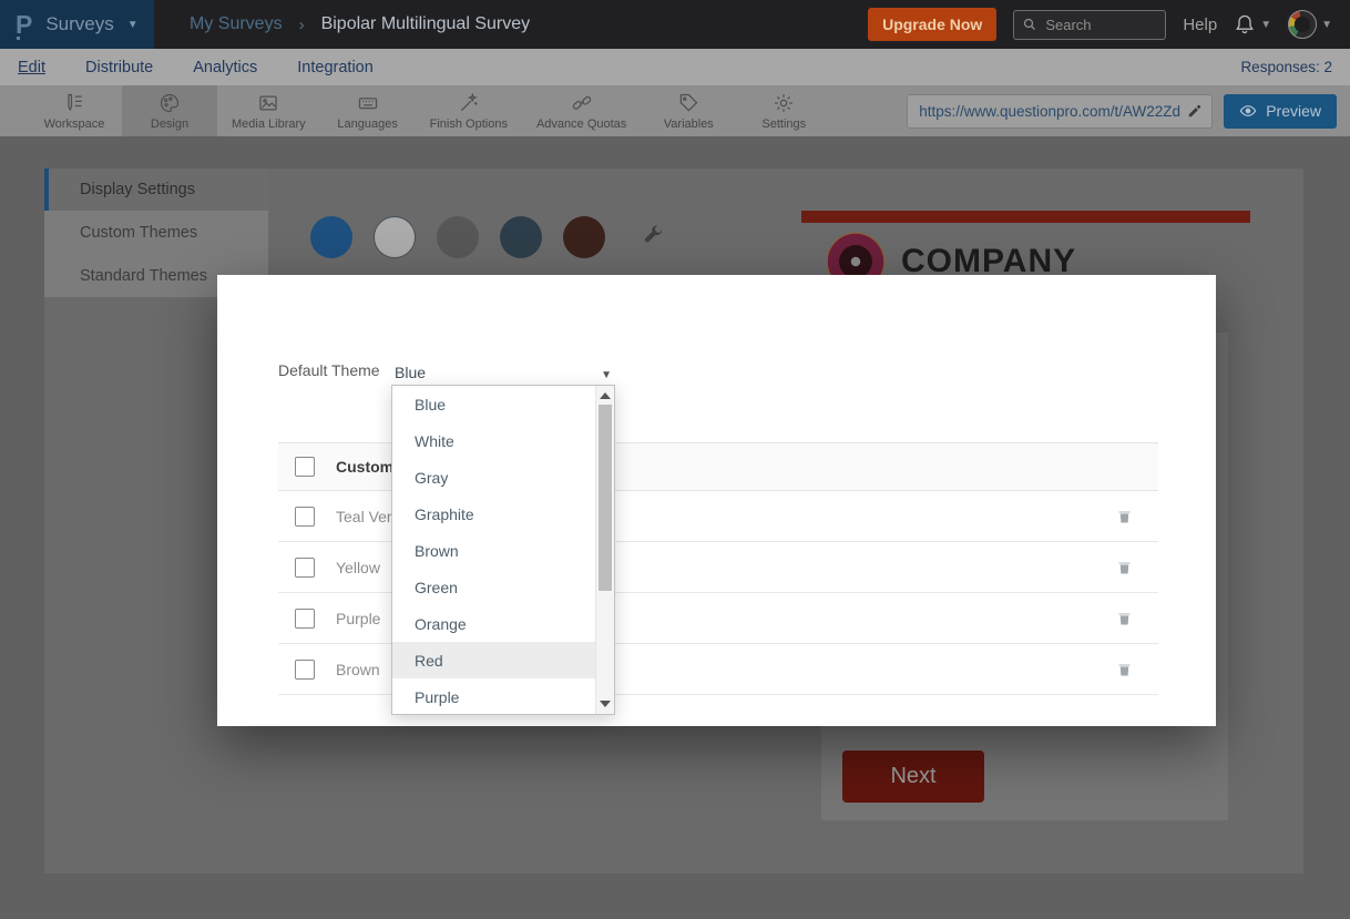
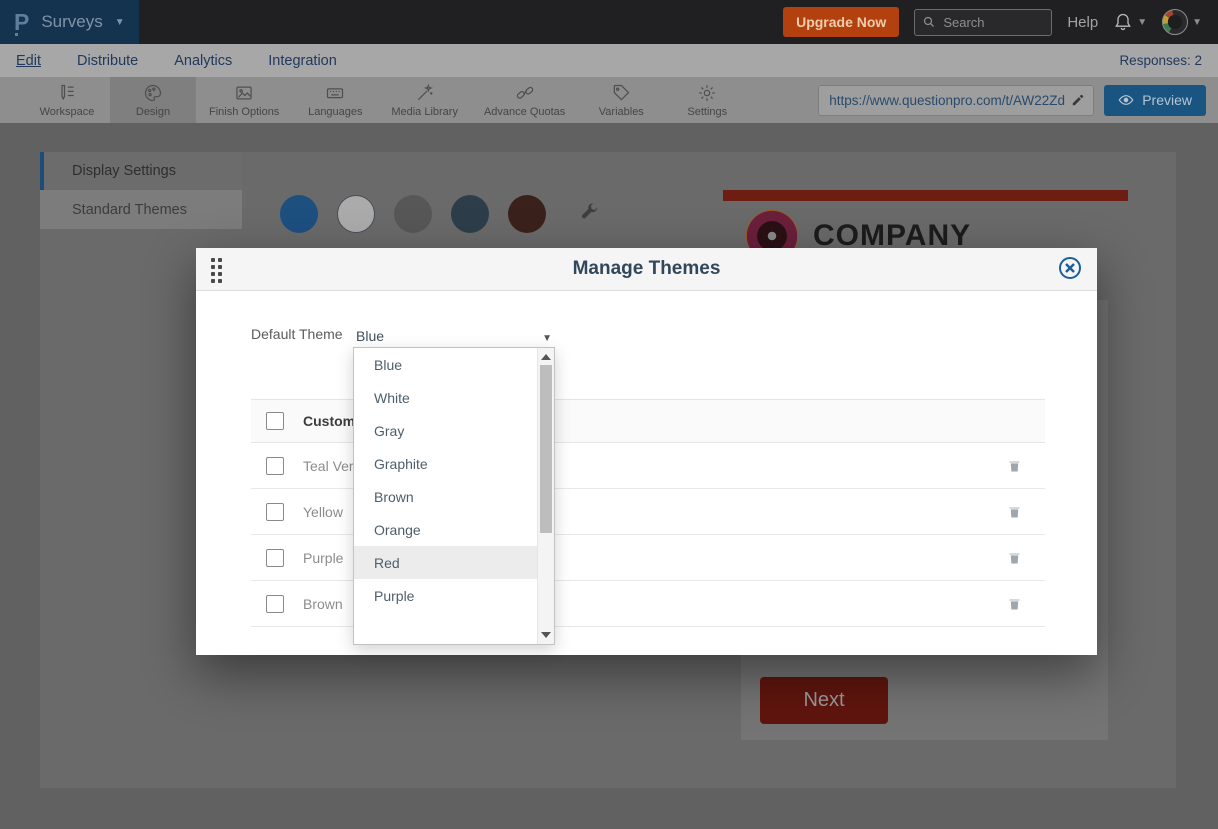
  P
  Surveys
  ▼
- My Surveys
- ›
- Bipolar Multilingual Survey
  Upgrade Now
  Search
  Help
  ▼
  ▼
  Edit
  Distribute
  Analytics
  Integration
  Responses: 2
  Workspace
  Design
- Media Library
+ Finish Options
  Languages
- Finish Options
+ Media Library
  Advance Quotas
  Variables
  Settings
  https://www.questionpro.com/t/AW22Zd
  Preview
  Display Settings
- Custom Themes
  Standard Themes
  COMPANY
  Next
+ Manage Themes
  Default Theme
  Blue
  ▼
  Yellow
  Purple
  Brown
  Blue
  White
  Gray
  Graphite
  Brown
- Green
  Orange
  Red
  Purple
